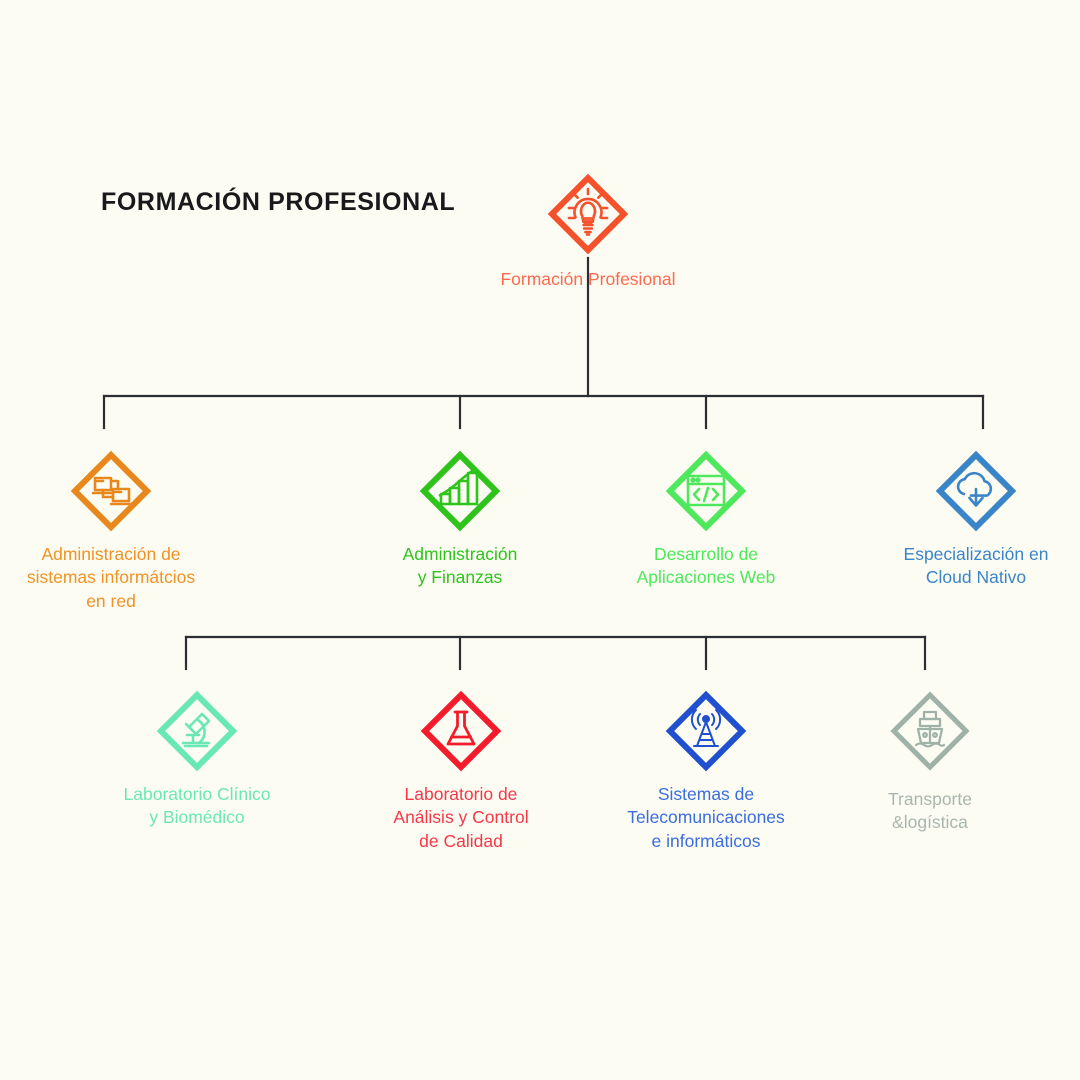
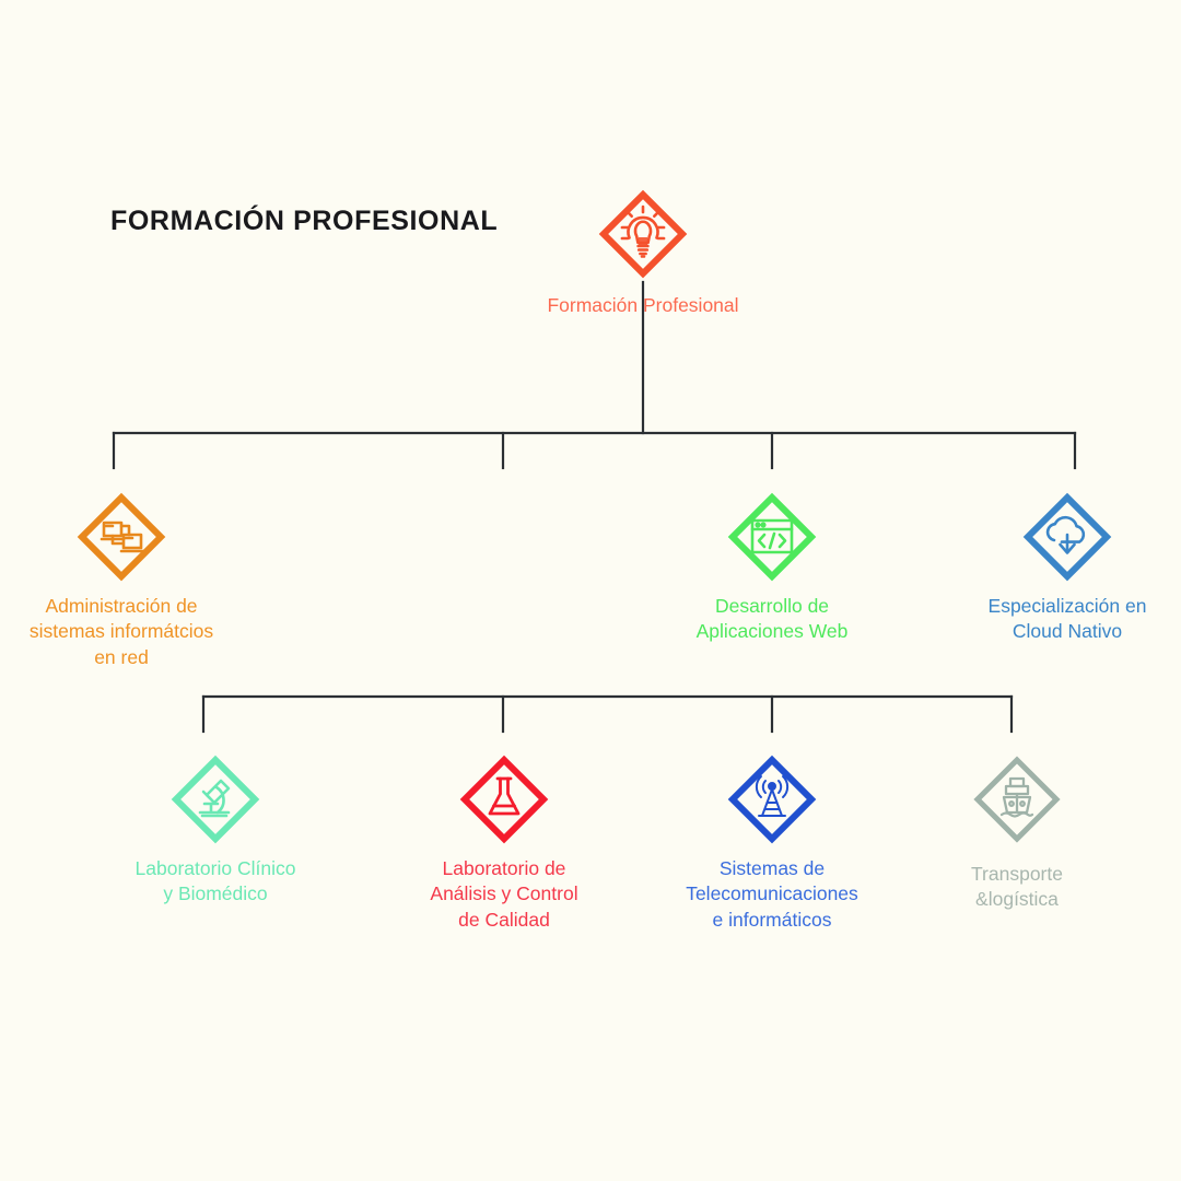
  FORMACIÓN PROFESIONAL
  Formación Profesional
  Administración de
  sistemas informátcios
  en red
- Administración
- y Finanzas
  Desarrollo de
  Aplicaciones Web
  Especialización en
  Cloud Nativo
  Laboratorio Clínico
  y Biomédico
  Laboratorio de
  Análisis y Control
  de Calidad
  Sistemas de
  Telecomunicaciones
  e informáticos
  Transporte
  &logística
